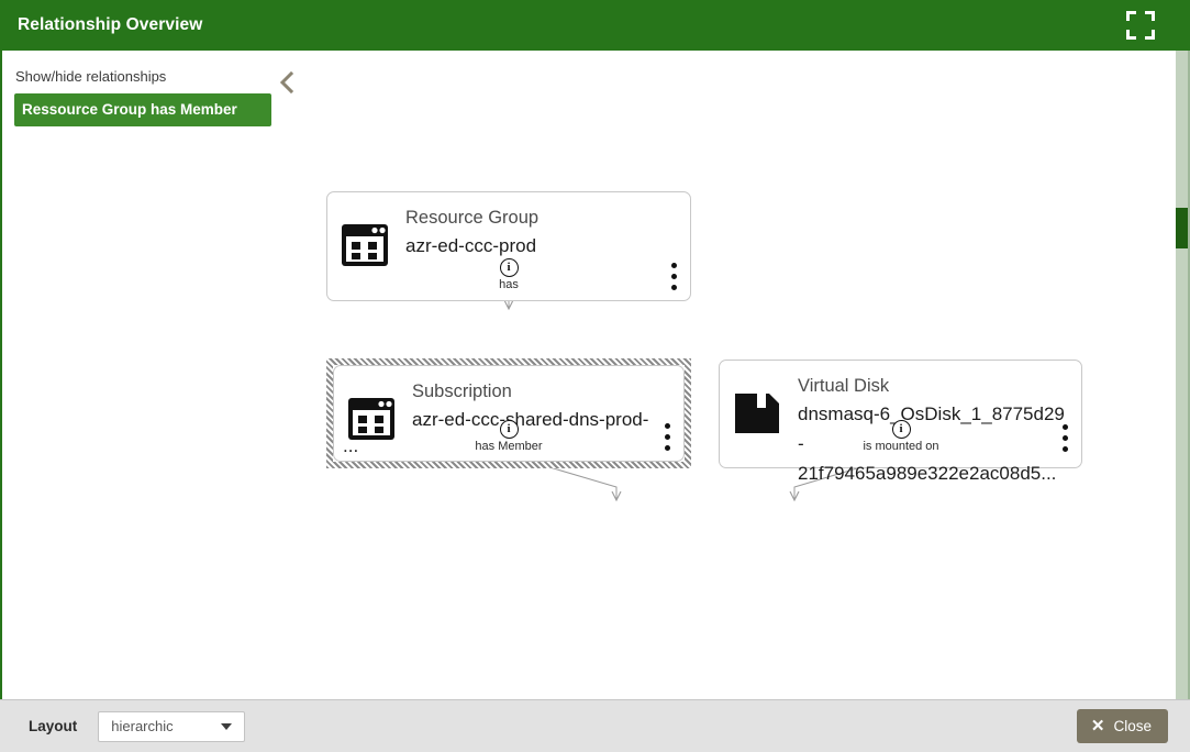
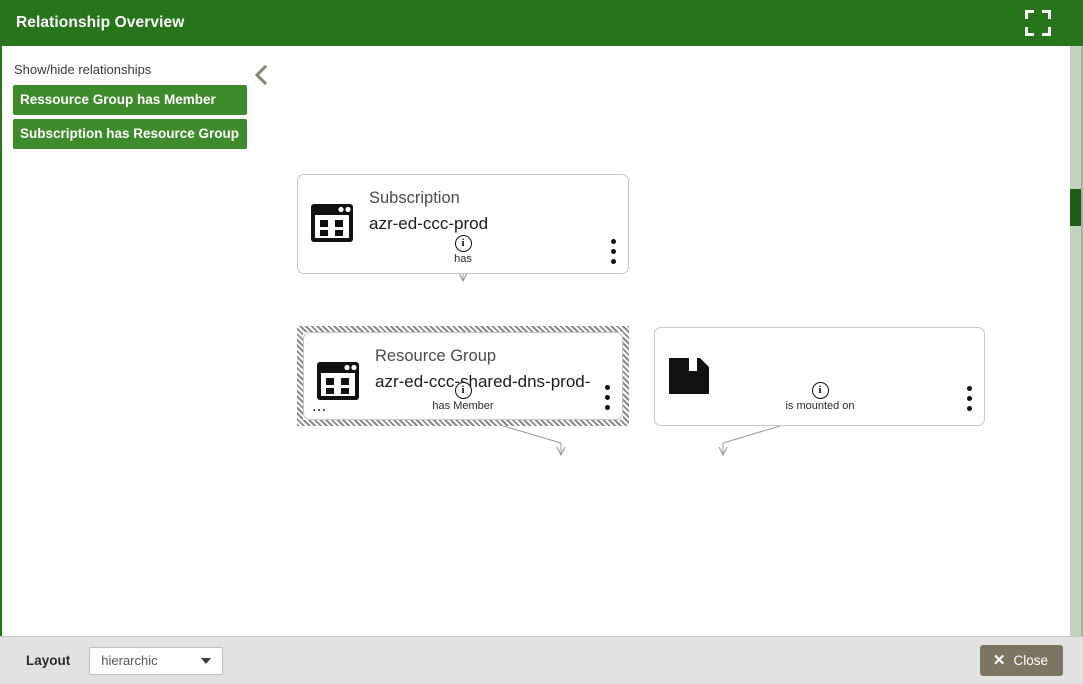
  Relationship Overview
  Show/hide relationships
  Ressource Group has Member
+ Subscription has Resource Group
- Resource Group
+ Subscription
  azr-ed-ccc-prod
- Subscription
+ Resource Group
  azr-ed-ccc-hared-dns-prod-
  ...
- Virtual Disk
- dnsmasq-6_OsDisk_1_8775d29-
- 21f79465a989e322e2ac08d5...
  i
  has
  i
  has Member
  i
  is mounted on
  Layout
  hierarchic
  ✕
  Close
